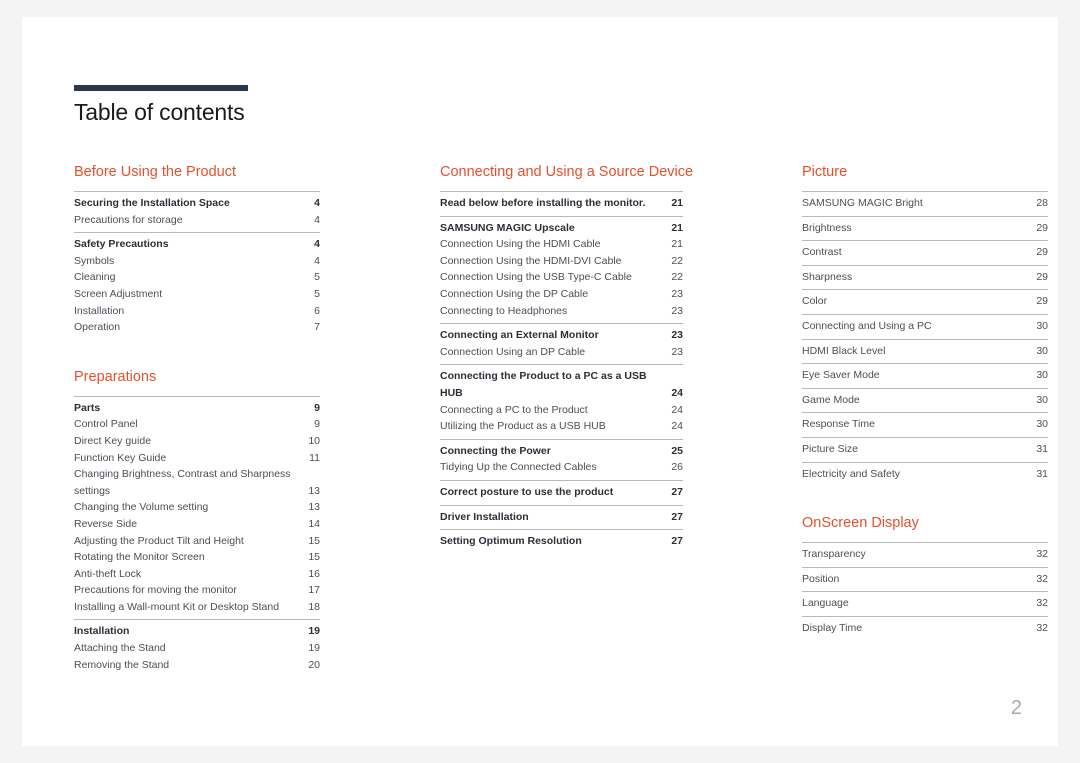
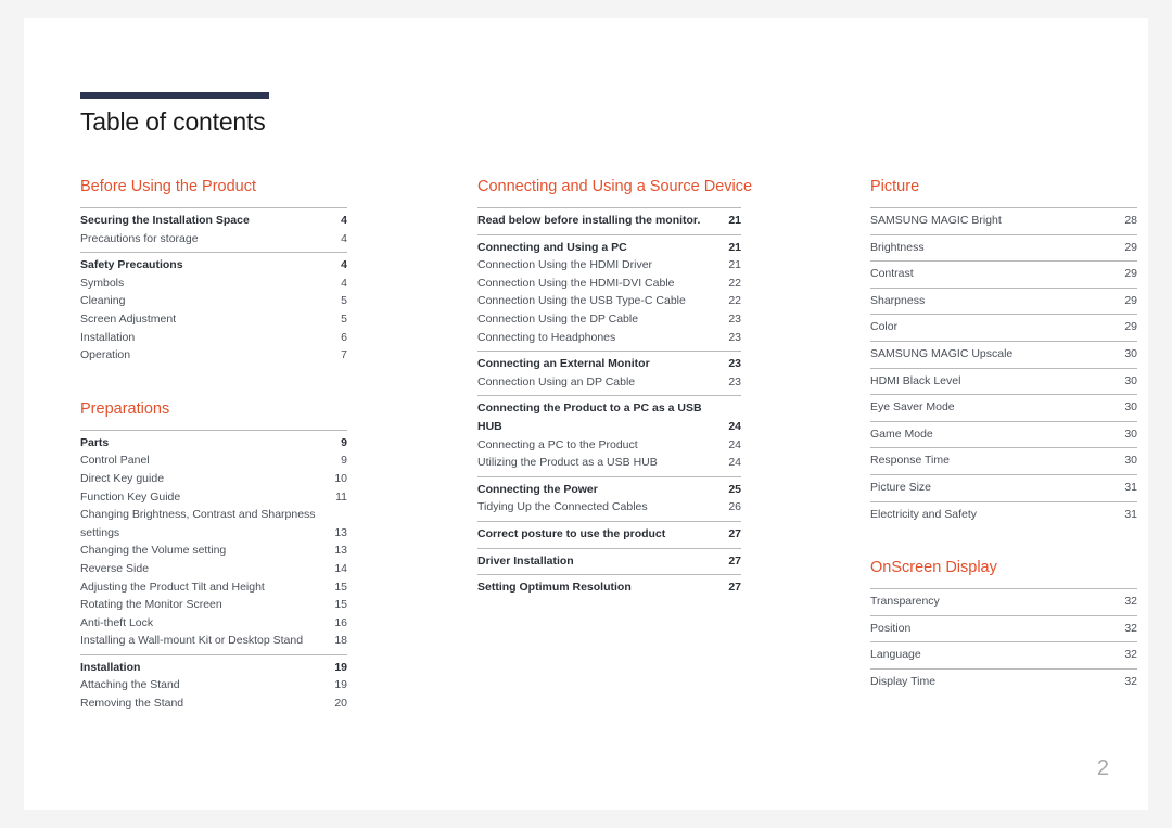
  Table of contents
  Before Using the Product
  Securing the Installation Space
  4
  Precautions for storage
  4
  Safety Precautions
  4
  Symbols
  4
  Cleaning
  5
  Screen Adjustment
  5
  Installation
  6
  Operation
  7
  Preparations
  Parts
  9
  Control Panel
  9
  Direct Key guide
  10
  Function Key Guide
  11
  Changing Brightness, Contrast and Sharpness settings
  13
  Changing the Volume setting
  13
  Reverse Side
  14
  Adjusting the Product Tilt and Height
  15
  Rotating the Monitor Screen
  15
  Anti-theft Lock
  16
- Precautions for moving the monitor
- 17
  Installing a Wall-mount Kit or Desktop Stand
  18
  Installation
  19
  Attaching the Stand
  19
  Removing the Stand
  20
  Connecting and Using a Source Device
  Read below before installing the monitor.
  21
- SAMSUNG MAGIC Upscale
+ Connecting and Using a PC
  21
- Connection Using the HDMI Cable
+ Connection Using the HDMI Driver
  21
  Connection Using the HDMI-DVI Cable
  22
  Connection Using the USB Type-C Cable
  22
  Connection Using the DP Cable
  23
  Connecting to Headphones
  23
  Connecting an External Monitor
  23
  Connection Using an DP Cable
  23
  Connecting the Product to a PC as a USB HUB
  24
  Connecting a PC to the Product
  24
  Utilizing the Product as a USB HUB
  24
  Connecting the Power
  25
  Tidying Up the Connected Cables
  26
  Correct posture to use the product
  27
  Driver Installation
  27
  Setting Optimum Resolution
  27
  Picture
  SAMSUNG MAGIC Bright
  28
  Brightness
  29
  Contrast
  29
  Sharpness
  29
  Color
  29
- Connecting and Using a PC
+ SAMSUNG MAGIC Upscale
  30
  HDMI Black Level
  30
  Eye Saver Mode
  30
  Game Mode
  30
  Response Time
  30
  Picture Size
  31
  Electricity and Safety
  31
  OnScreen Display
  Transparency
  32
  Position
  32
  Language
  32
  Display Time
  32
  2
